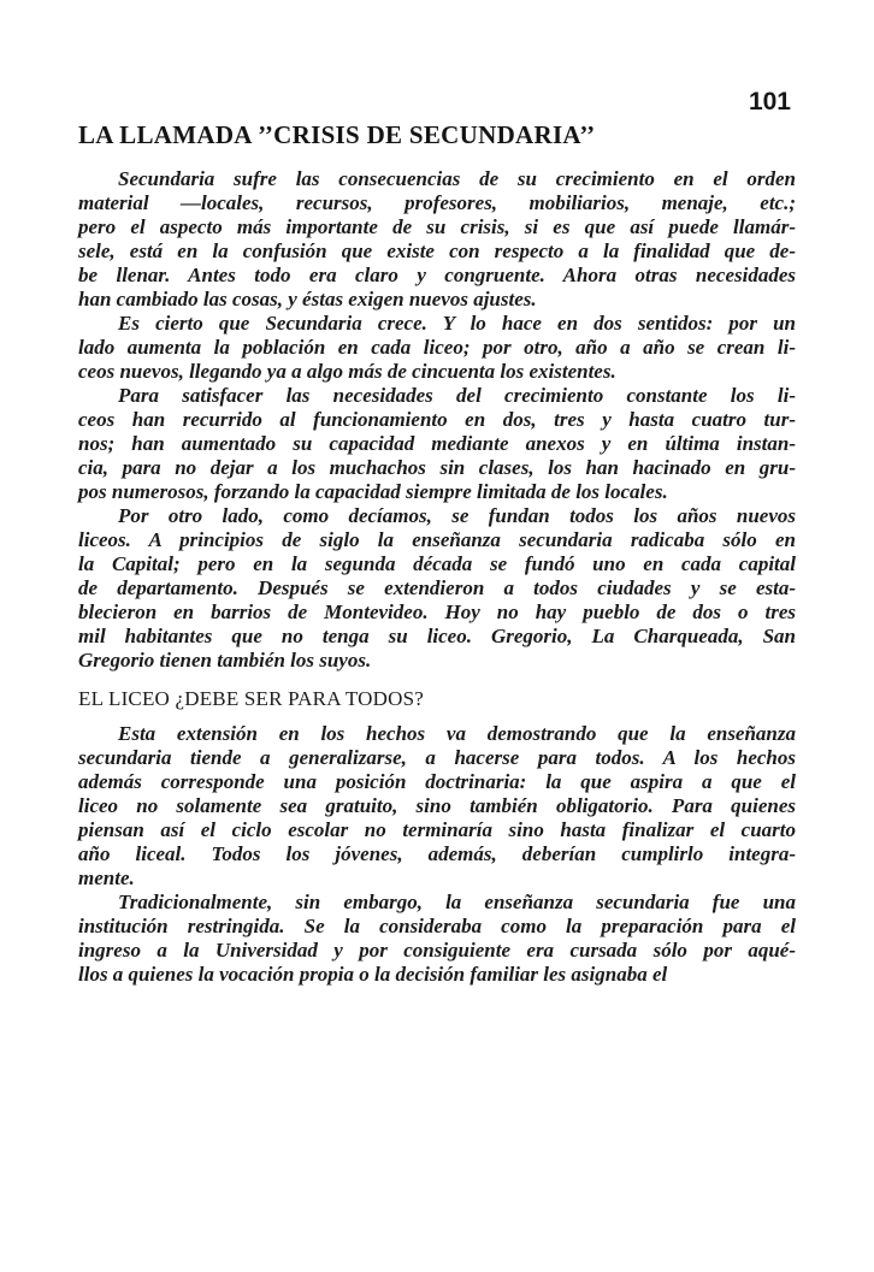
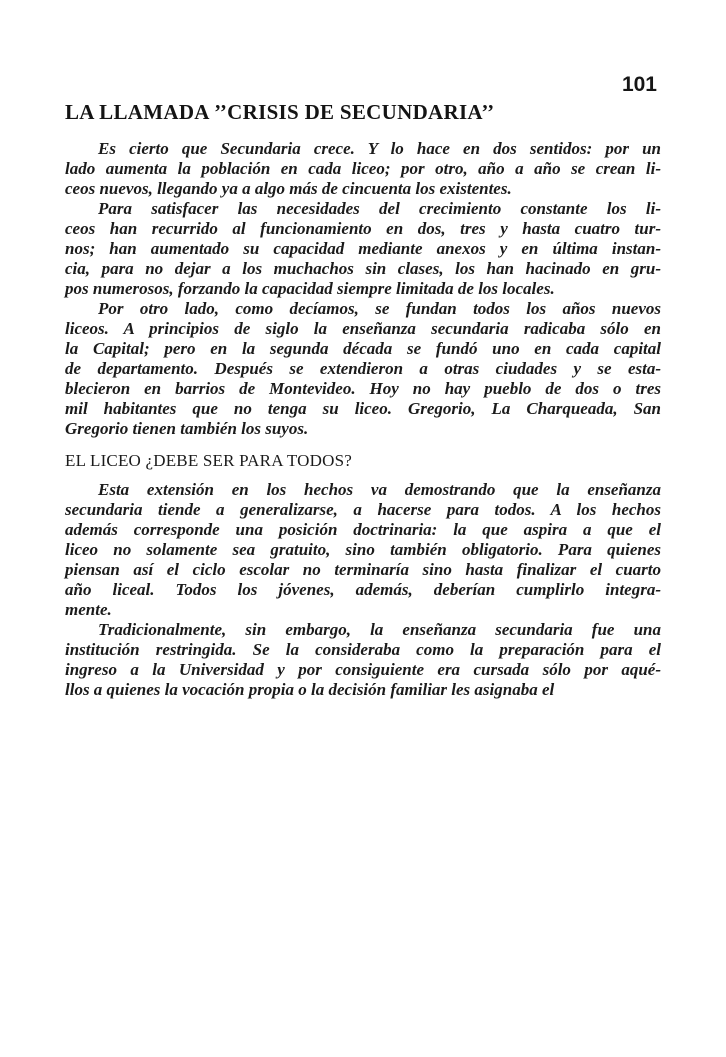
  101
  LA LLAMADA ’’CRISIS DE SECUNDARIA’’
- Secundaria sufre las consecuencias de su crecimiento en el orden
- material —locales, recursos, profesores, mobiliarios, menaje, etc.;
- pero el aspecto más importante de su crisis, si es que así puede llamár-
- sele, está en la confusión que existe con respecto a la finalidad que de-
- be llenar. Antes todo era claro y congruente. Ahora otras necesidades
- han cambiado las cosas, y éstas exigen nuevos ajustes.
  Es cierto que Secundaria crece. Y lo hace en dos sentidos: por un
  lado aumenta la población en cada liceo; por otro, año a año se crean li-
  ceos nuevos, llegando ya a algo más de cincuenta los existentes.
  Para satisfacer las necesidades del crecimiento constante los li-
  ceos han recurrido al funcionamiento en dos, tres y hasta cuatro tur-
  nos; han aumentado su capacidad mediante anexos y en última instan-
  cia, para no dejar a los muchachos sin clases, los han hacinado en gru-
  pos numerosos, forzando la capacidad siempre limitada de los locales.
  Por otro lado, como decíamos, se fundan todos los años nuevos
  liceos. A principios de siglo la enseñanza secundaria radicaba sólo en
  la Capital; pero en la segunda década se fundó uno en cada capital
- de departamento. Después se extendieron a todos ciudades y se esta-
+ de departamento. Después se extendieron a otras ciudades y se esta-
  blecieron en barrios de Montevideo. Hoy no hay pueblo de dos o tres
  mil habitantes que no tenga su liceo. Gregorio, La Charqueada, San
  Gregorio tienen también los suyos.
  EL LICEO ¿DEBE SER PARA TODOS?
  Esta extensión en los hechos va demostrando que la enseñanza
  secundaria tiende a generalizarse, a hacerse para todos. A los hechos
  además corresponde una posición doctrinaria: la que aspira a que el
  liceo no solamente sea gratuito, sino también obligatorio. Para quienes
  piensan así el ciclo escolar no terminaría sino hasta finalizar el cuarto
  año liceal. Todos los jóvenes, además, deberían cumplirlo integra-
  mente.
  Tradicionalmente, sin embargo, la enseñanza secundaria fue una
  institución restringida. Se la consideraba como la preparación para el
  ingreso a la Universidad y por consiguiente era cursada sólo por aqué-
  llos a quienes la vocación propia o la decisión familiar les asignaba el
